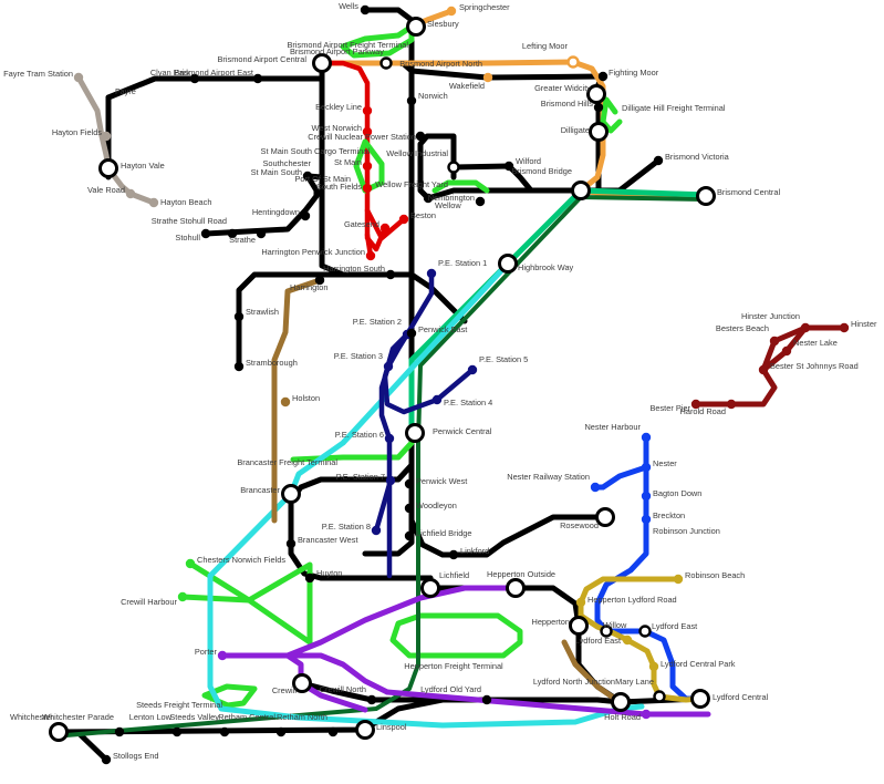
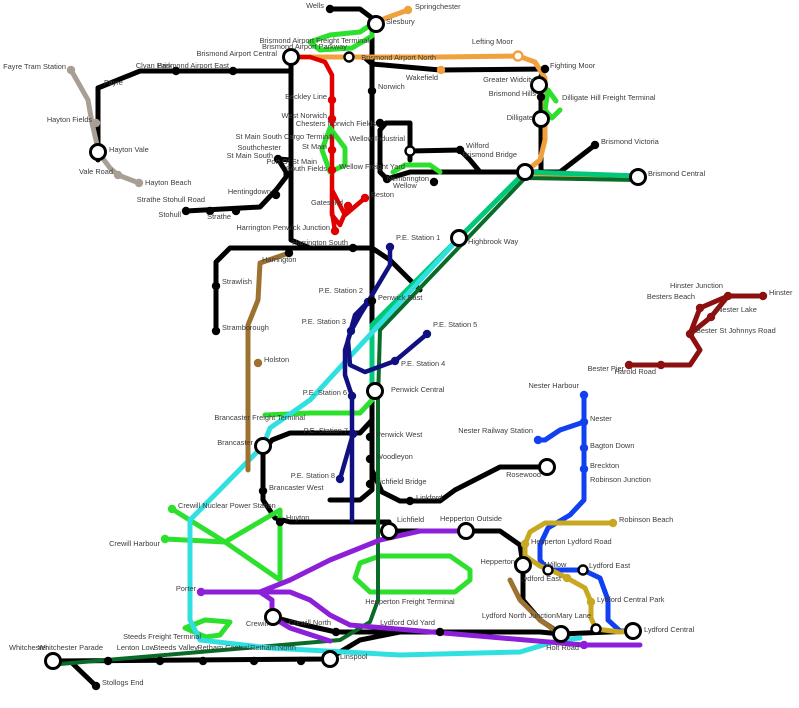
  Wells
  Springchester
  Slesbury
  Brismond Airport Freight Terminal
  Brismond Airport Parkway
  Lefting Moor
  Brismond Airport Central
  Brismond Airport East
  Clyan Park
  Brismond Airport North
  Fighting Moor
  Wakefield
  Greater Widcity
  Fayre Tram Station
  Fayre
  Beckley Line
  Brismond Hills
  Dilligate Hill Freight Terminal
  Hayton Fields
  West Norwich
  Dilligate
  Norwich
- Crewill Nuclear Power Station
+ Chesters Norwich Fields
  Wellow Industrial
  St Main South Cargo Terminal
  Wilford
  Brismond Victoria
  St Main
  St Main South
  Port Of St Main
  South Fields
  Brismond Bridge
  Brismond Central
  Hayton Vale
  Southchester
  Wellow
  Wellow Freight Yard
  Nembrington
  Hentingdown
  Vale Road
  Hayton Beach
  Strathe Stohull Road
  Stohull
  Strathe
  Gatesend
  Beston
  Harrington Penwick Junction
  Harrington South
  Harrington
  P.E. Station 1
  Highbrook Way
  Strawlish
  P.E. Station 2
  Penwick East
  P.E. Station 3
  P.E. Station 5
  Stramborough
  P.E. Station 4
  Holston
  Bester Pier
  Harold Road
  Hinster Junction
  Hinster
  Besters Beach
  Nester Lake
  Bester St Johnnys Road
  P.E. Station 6
  Penwick Central
  Nester Harbour
  Nester
  Brancaster Freight Terminal
  Nester Railway Station
  Bagton Down
  P.E. Station 7
  Penwick West
  Brancaster
  Breckton
  Rosewood
  Woodleyon
  Robinson Junction
  P.E. Station 8
  Lichfield Bridge
  Brancaster West
- Chesters Norwich Fields
+ Crewill Nuclear Power Station
  Linkford
  Huyton
  Lichfield
  Hepperton Outside
  Robinson Beach
  Crewill Harbour
  Hepperton Lydford Road
  Hepperton
  Willow
  Lydford East
  Lydford East
  Porter
  Lydford Central Park
  Hepperton Freight Terminal
  Crewill
  Crewill North
  Lydford Old Yard
  Lydford North Junction
  Mary Lane
  Lydford Central
  Steeds Freight Terminal
  Whitchester
  Whitchester Parade
  Lenton Low
  Steeds Valley
  Retham Central
  Retham North
  Linspool
  Holt Road
  Stollogs End
